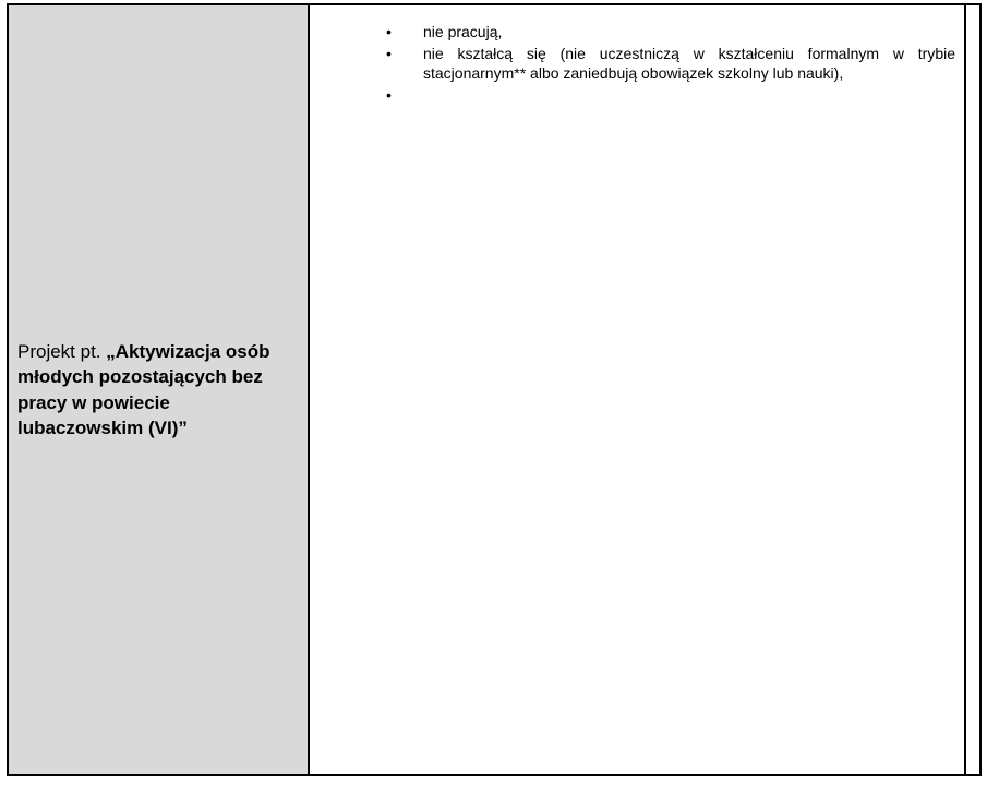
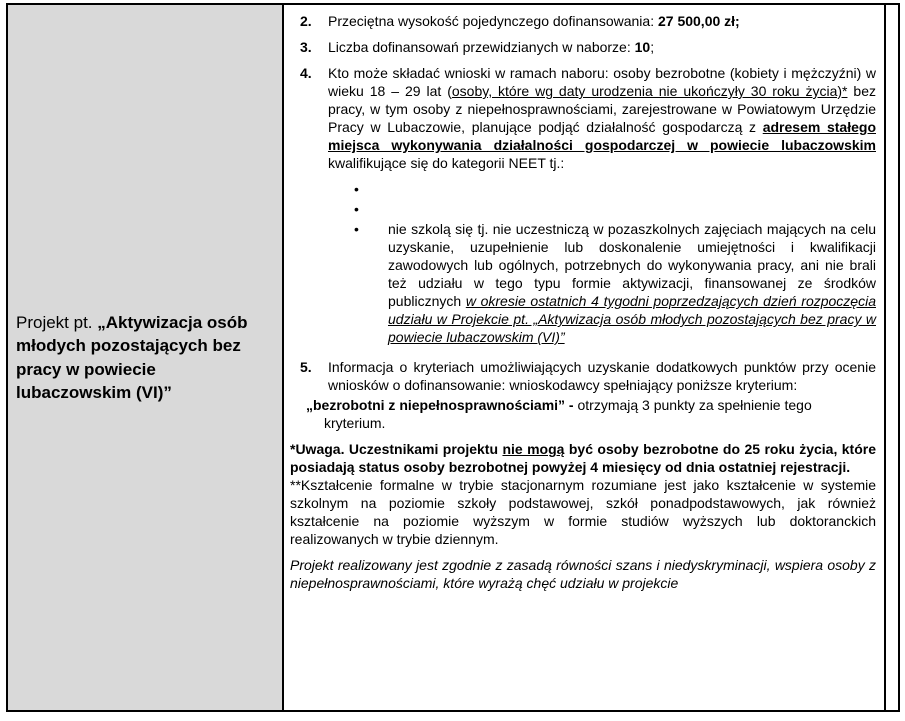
  Projekt pt. „Aktywizacja osób młodych pozostających bez pracy w powiecie lubaczowskim (VI)”
+ 2.
+ Przeciętna wysokość pojedynczego dofinansowania: 27 500,00 zł;
+ 3.
+ Liczba dofinansowań przewidzianych w naborze: 10;
+ 4.
+ Kto może składać wnioski w ramach naboru: osoby bezrobotne (kobiety i mężczyźni) w wieku 18 – 29 lat (osoby, które wg daty urodzenia nie ukończyły 30 roku życia)* bez pracy, w tym osoby z niepełnosprawnościami, zarejestrowane w Powiatowym Urzędzie Pracy w Lubaczowie, planujące podjąć działalność gospodarczą z adresem stałego miejsca wykonywania działalności gospodarczej w powiecie lubaczowskim kwalifikujące się do kategorii NEET tj.:
  •
- nie pracują,
  •
- nie kształcą się (nie uczestniczą w kształceniu formalnym w trybie stacjonarnym** albo zaniedbują obowiązek szkolny lub nauki),
  •
+ nie szkolą się tj. nie uczestniczą w pozaszkolnych zajęciach mających na celu uzyskanie, uzupełnienie lub doskonalenie umiejętności i kwalifikacji zawodowych lub ogólnych, potrzebnych do wykonywania pracy, ani nie brali też udziału w tego typu formie aktywizacji, finansowanej ze środków publicznych w okresie ostatnich 4 tygodni poprzedzających dzień rozpoczęcia udziału w Projekcie pt. „Aktywizacja osób młodych pozostających bez pracy w powiecie lubaczowskim (VI)”
+ 5.
+ Informacja o kryteriach umożliwiających uzyskanie dodatkowych punktów przy ocenie wniosków o dofinansowanie: wnioskodawcy spełniający poniższe kryterium:
+ „bezrobotni z niepełnosprawnościami” - otrzymają 3 punkty za spełnienie tego kryterium.
+ *Uwaga. Uczestnikami projektu nie mogą być osoby bezrobotne do 25 roku życia, które posiadają status osoby bezrobotnej powyżej 4 miesięcy od dnia ostatniej rejestracji.
+ **Kształcenie formalne w trybie stacjonarnym rozumiane jest jako kształcenie w systemie szkolnym na poziomie szkoły podstawowej, szkół ponadpodstawowych, jak również kształcenie na poziomie wyższym w formie studiów wyższych lub doktoranckich realizowanych w trybie dziennym.
+ Projekt realizowany jest zgodnie z zasadą równości szans i niedyskryminacji, wspiera osoby z niepełnosprawnościami, które wyrażą chęć udziału w projekcie
